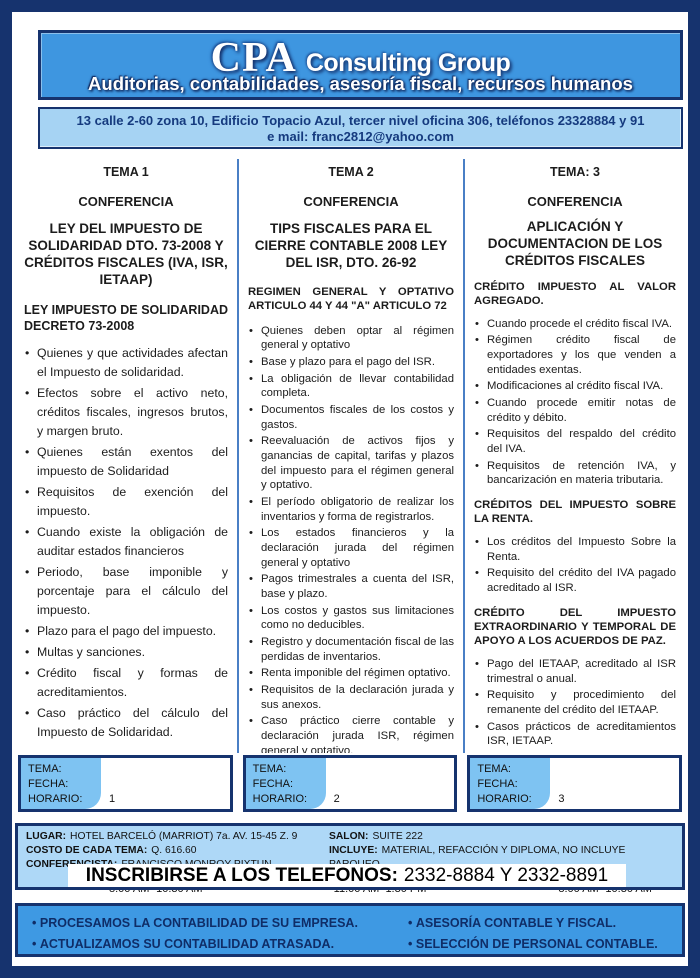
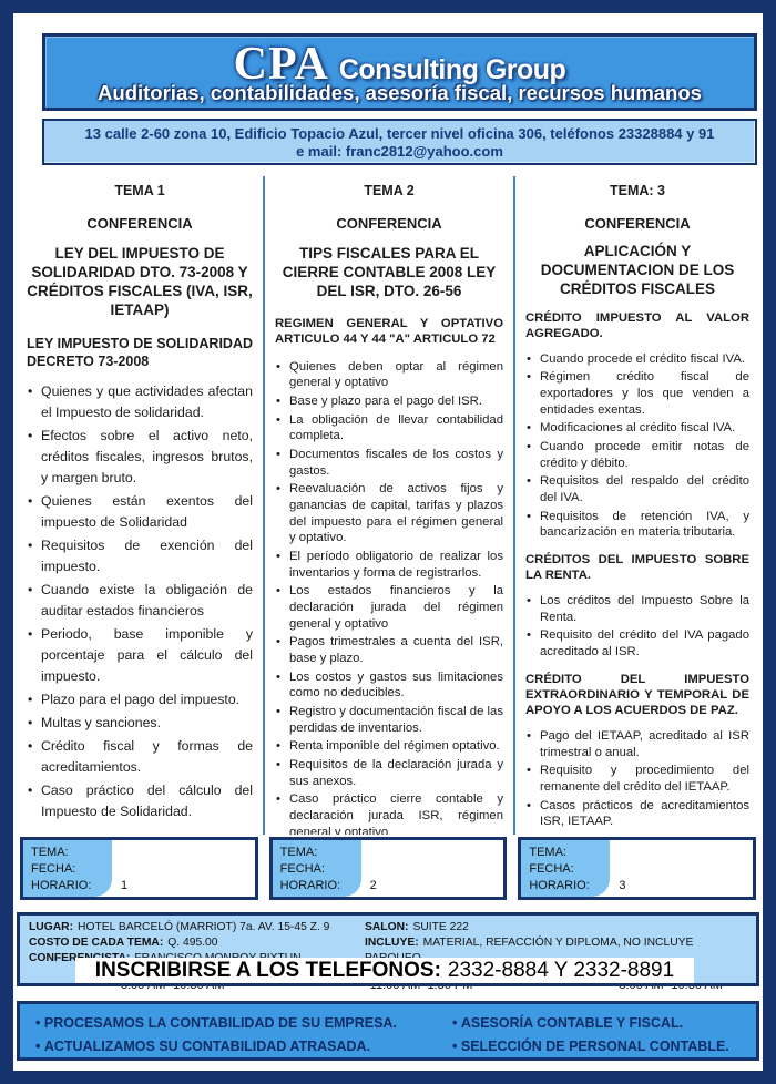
  CPA
  Consulting Group
  Auditorias, contabilidades, asesoría fiscal, recursos humanos
  13 calle 2-60 zona 10, Edificio Topacio Azul, tercer nivel oficina 306, teléfonos 23328884 y 91
  e mail: franc2812@yahoo.com
  TEMA 1
  CONFERENCIA
  LEY DEL IMPUESTO DE SOLIDARIDAD DTO. 73-2008 Y CRÉDITOS FISCALES (IVA, ISR, IETAAP)
  LEY IMPUESTO DE SOLIDARIDAD DECRETO 73-2008
  Quienes y que actividades afectan el Impuesto de solidaridad.
  Efectos sobre el activo neto, créditos fiscales, ingresos brutos, y margen bruto.
  Quienes están exentos del impuesto de Solidaridad
  Requisitos de exención del impuesto.
  Cuando existe la obligación de auditar estados financieros
  Periodo, base imponible y porcentaje para el cálculo del impuesto.
  Plazo para el pago del impuesto.
  Multas y sanciones.
  Crédito fiscal y formas de acreditamientos.
  Caso práctico del cálculo del Impuesto de Solidaridad.
  TEMA 2
  CONFERENCIA
- TIPS FISCALES PARA EL CIERRE CONTABLE 2008 LEY DEL ISR, DTO. 26-92
+ TIPS FISCALES PARA EL CIERRE CONTABLE 2008 LEY DEL ISR, DTO. 26-56
  REGIMEN GENERAL Y OPTATIVO ARTICULO 44 Y 44 "A" ARTICULO 72
  Quienes deben optar al régimen general y optativo
  Base y plazo para el pago del ISR.
  La obligación de llevar contabilidad completa.
  Documentos fiscales de los costos y gastos.
  Reevaluación de activos fijos y ganancias de capital, tarifas y plazos del impuesto para el régimen general y optativo.
  El período obligatorio de realizar los inventarios y forma de registrarlos.
  Los estados financieros y la declaración jurada del régimen general y optativo
  Pagos trimestrales a cuenta del ISR, base y plazo.
  Los costos y gastos sus limitaciones como no deducibles.
  Registro y documentación fiscal de las perdidas de inventarios.
  Renta imponible del régimen optativo.
  Requisitos de la declaración jurada y sus anexos.
  Caso práctico cierre contable y declaración jurada ISR, régimen general y optativo.
  TEMA: 3
  CONFERENCIA
  APLICACIÓN Y DOCUMENTACION DE LOS CRÉDITOS FISCALES
  CRÉDITO IMPUESTO AL VALOR AGREGADO.
  Cuando procede el crédito fiscal IVA.
  Régimen crédito fiscal de exportadores y los que venden a entidades exentas.
  Modificaciones al crédito fiscal IVA.
  Cuando procede emitir notas de crédito y débito.
  Requisitos del respaldo del crédito del IVA.
  Requisitos de retención IVA, y bancarización en materia tributaria.
  CRÉDITOS DEL IMPUESTO SOBRE LA RENTA.
  Los créditos del Impuesto Sobre la Renta.
  Requisito del crédito del IVA pagado acreditado al ISR.
  CRÉDITO DEL IMPUESTO EXTRAORDINARIO Y TEMPORAL DE APOYO A LOS ACUERDOS DE PAZ.
  Pago del IETAAP, acreditado al ISR trimestral o anual.
  Requisito y procedimiento del remanente del crédito del IETAAP.
  Casos prácticos de acreditamientos ISR, IETAAP.
  TEMA:
  FECHA:
  HORARIO:
  1
  TEMA:
  FECHA:
  HORARIO:
  2
  TEMA:
  FECHA:
  HORARIO:
  3
  LUGAR: HOTEL BARCELÓ (MARRIOT) 7a. AV. 15-45 Z. 9
- COSTO DE CADA TEMA: Q. 616.60
+ COSTO DE CADA TEMA: Q. 495.00
  SALON: SUITE 222
  INCLUYE: MATERIAL, REFACCIÓN Y DIPLOMA, NO INCLUYE
  INSCRIBIRSE A LOS TELEFONOS: 2332-8884 Y 2332-8891
  PROCESAMOS LA CONTABILIDAD DE SU EMPRESA.
  ACTUALIZAMOS SU CONTABILIDAD ATRASADA.
  ASESORÍA CONTABLE Y FISCAL.
  SELECCIÓN DE PERSONAL CONTABLE.
